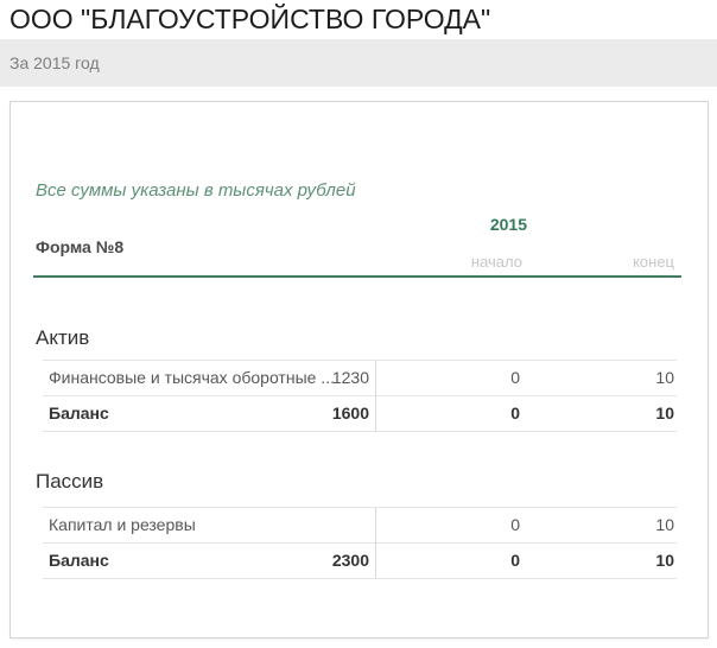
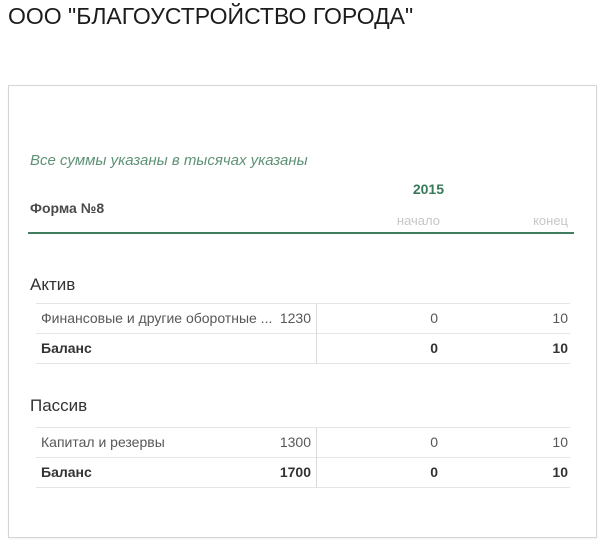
  ООО "БЛАГОУСТРОЙСТВО ГОРОДА"
- За 2015 год
- Все суммы указаны в тысячах рублей
+ Все суммы указаны в тысячах указаны
  2015
  Форма №8
  начало
  конец
  Актив
- Финансовые и тысячах оборотные ...
+ Финансовые и другие оборотные ...
  1230
  0
  10
  Баланс
- 1600
  0
  10
  Пассив
  Капитал и резервы
+ 1300
  0
  10
  Баланс
- 2300
+ 1700
  0
  10
